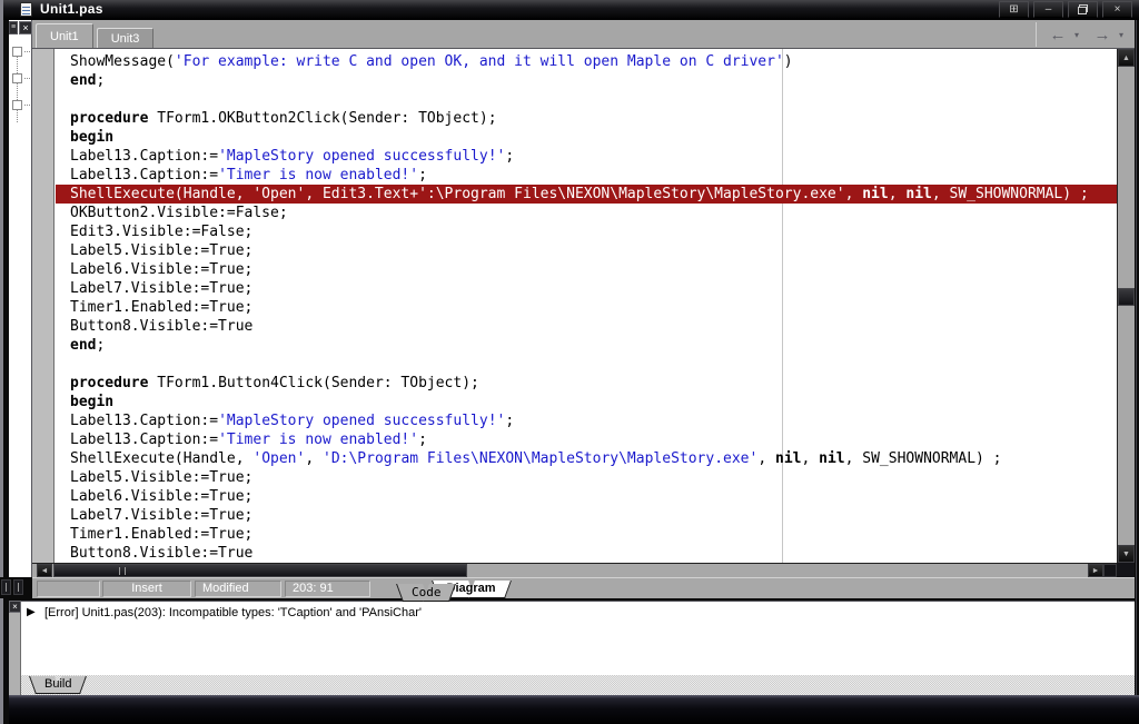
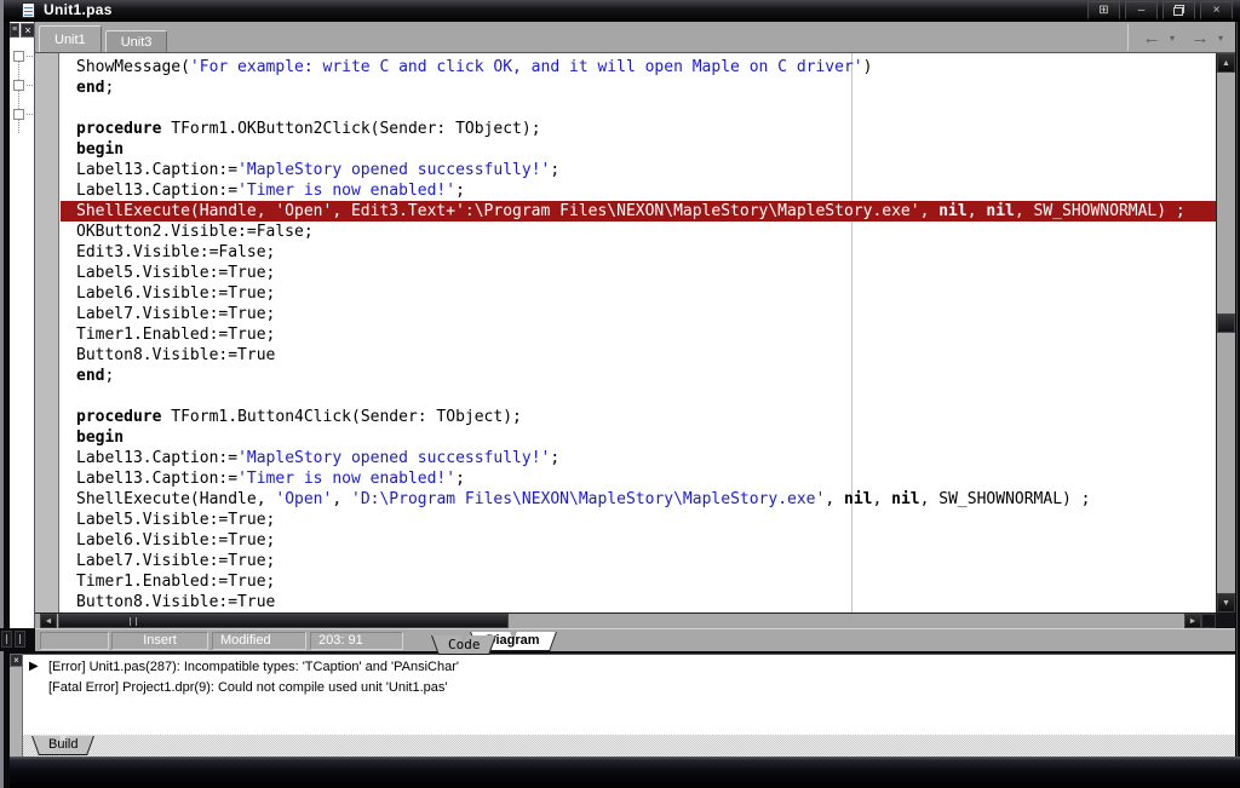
  Unit1.pas
  ⊞
  –
  ×
  ×
  Unit1
  Unit3
  ←
  ▾
  →
  ▾
- ShowMessage('For example: write C and open OK, and it will open Maple on C driver')
+ ShowMessage('For example: write C and click OK, and it will open Maple on C driver')
  end;
  procedure TForm1.OKButton2Click(Sender: TObject);
  begin
  Label13.Caption:='MapleStory opened successfully!';
  Label13.Caption:='Timer is now enabled!';
  ShellExecute(Handle, 'Open', Edit3.Text+':\Program Files\NEXON\MapleStory\MapleStory.exe', nil, nil, SW_SHOWNORMAL) ;
  OKButton2.Visible:=False;
  Edit3.Visible:=False;
  Label5.Visible:=True;
  Label6.Visible:=True;
  Label7.Visible:=True;
  Timer1.Enabled:=True;
  Button8.Visible:=True
  end;
  procedure TForm1.Button4Click(Sender: TObject);
  begin
  Label13.Caption:='MapleStory opened successfully!';
  Label13.Caption:='Timer is now enabled!';
  ShellExecute(Handle, 'Open', 'D:\Program Files\NEXON\MapleStory\MapleStory.exe', nil, nil, SW_SHOWNORMAL) ;
  Label5.Visible:=True;
  Label6.Visible:=True;
  Label7.Visible:=True;
  Timer1.Enabled:=True;
  Button8.Visible:=True
  Insert
  Modified
  203: 91
  Code
  iagram
  ×
  ▶
- [Error] Unit1.pas(203): Incompatible types: 'TCaption' and 'PAnsiChar'
+ [Error] Unit1.pas(287): Incompatible types: 'TCaption' and 'PAnsiChar'
+ [Fatal Error] Project1.dpr(9): Could not compile used unit 'Unit1.pas'
  Build
